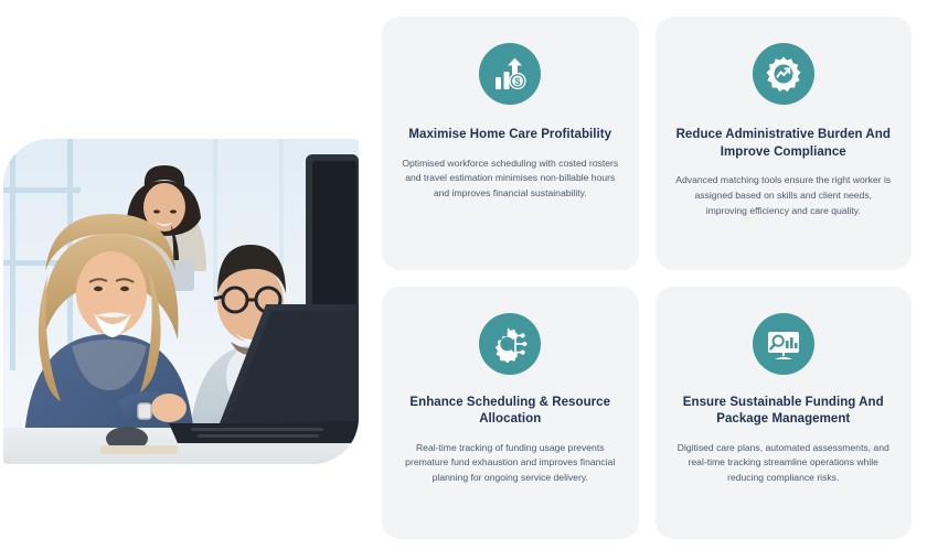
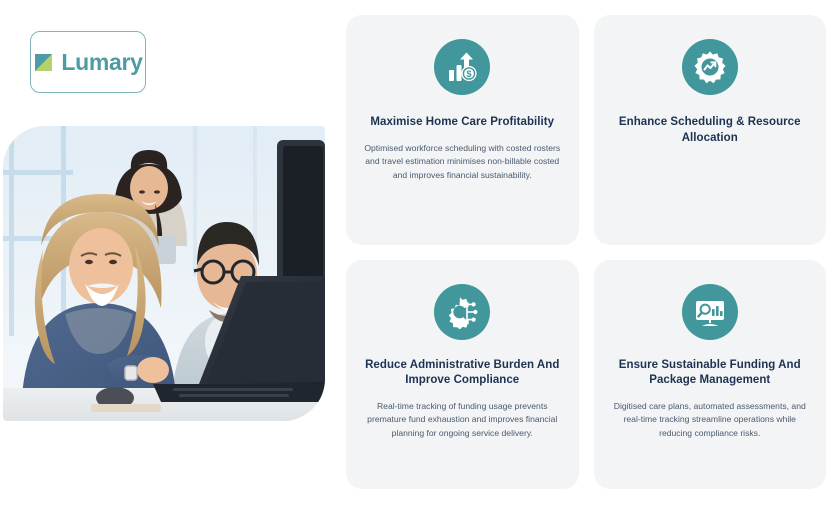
+ Lumary
  $
  Maximise Home Care Profitability
- Optimised workforce scheduling with costed rosters and travel estimation minimises non-billable hours and improves financial sustainability.
+ Optimised workforce scheduling with costed rosters and travel estimation minimises non-billable costed and improves financial sustainability.
- Reduce Administrative Burden And Improve Compliance
+ Enhance Scheduling & Resource Allocation
- Advanced matching tools ensure the right worker is assigned based on skills and client needs, improving efficiency and care quality.
- Enhance Scheduling & Resource Allocation
+ Reduce Administrative Burden And Improve Compliance
  Real-time tracking of funding usage prevents premature fund exhaustion and improves financial planning for ongoing service delivery.
  Ensure Sustainable Funding And Package Management
  Digitised care plans, automated assessments, and real-time tracking streamline operations while reducing compliance risks.
